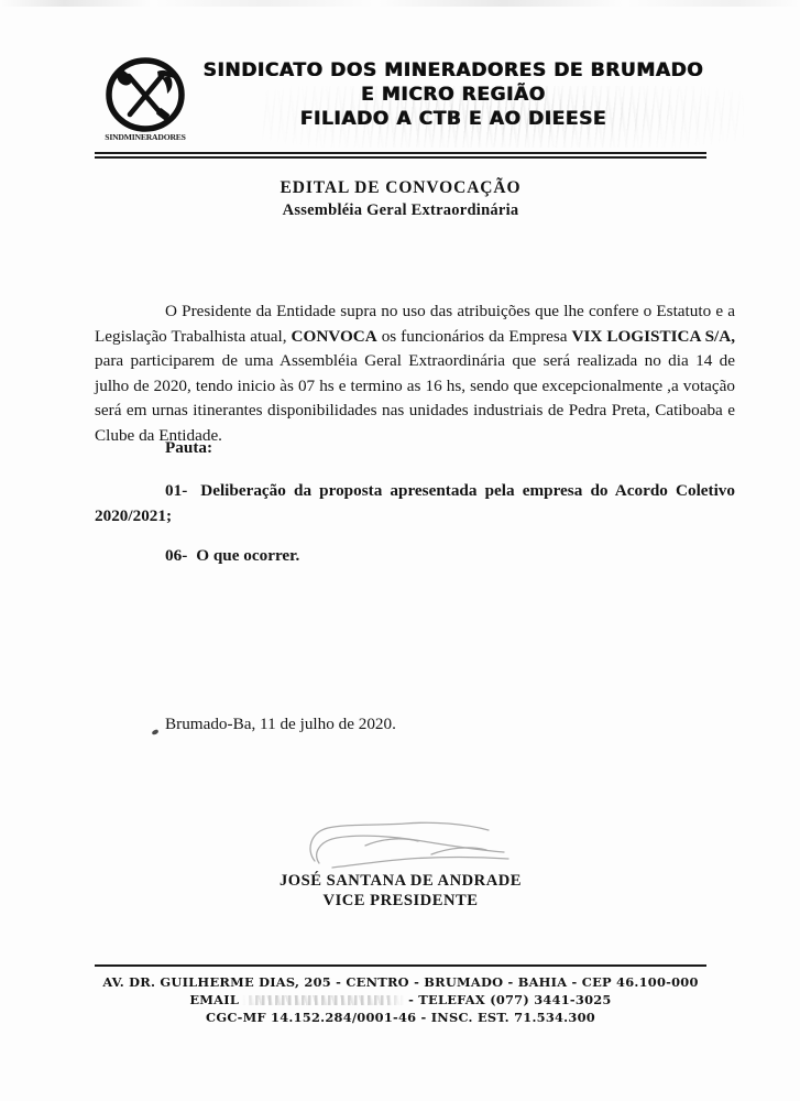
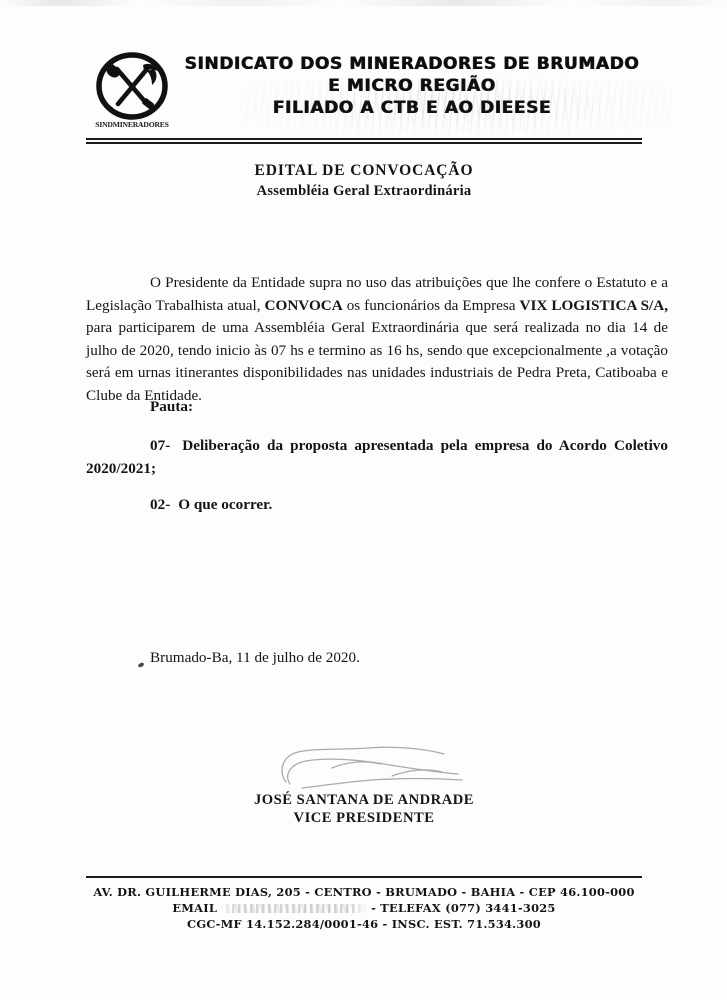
  SINDMINERADORES
  SINDICATO DOS MINERADORES DE BRUMADO
  E MICRO REGIÃO
  FILIADO A CTB E AO DIEESE
  EDITAL DE CONVOCAÇÃO
  Assembléia Geral Extraordinária
  O Presidente da Entidade supra no uso das atribuições que lhe confere o Estatuto e a Legislação Trabalhista atual, CONVOCA os funcionários da Empresa VIX LOGISTICA S/A, para participarem de uma Assembléia Geral Extraordinária que será realizada no dia 14 de julho de 2020, tendo inicio às 07 hs e termino as 16 hs, sendo que excepcionalmente ,a votação será em urnas itinerantes disponibilidades nas unidades industriais de Pedra Preta, Catiboaba e Clube da Entidade.
  Pauta:
- 01- Deliberação da proposta apresentada pela empresa do Acordo Coletivo 2020/2021;
+ 07- Deliberação da proposta apresentada pela empresa do Acordo Coletivo 2020/2021;
- 06- O que ocorrer.
+ 02- O que ocorrer.
  Brumado-Ba, 11 de julho de 2020.
  JOSÉ SANTANA DE ANDRADE
  VICE PRESIDENTE
  AV. DR. GUILHERME DIAS, 205 - CENTRO - BRUMADO - BAHIA - CEP 46.100-000
  EMAIL - TELEFAX (077) 3441-3025
  CGC-MF 14.152.284/0001-46 - INSC. EST. 71.534.300
